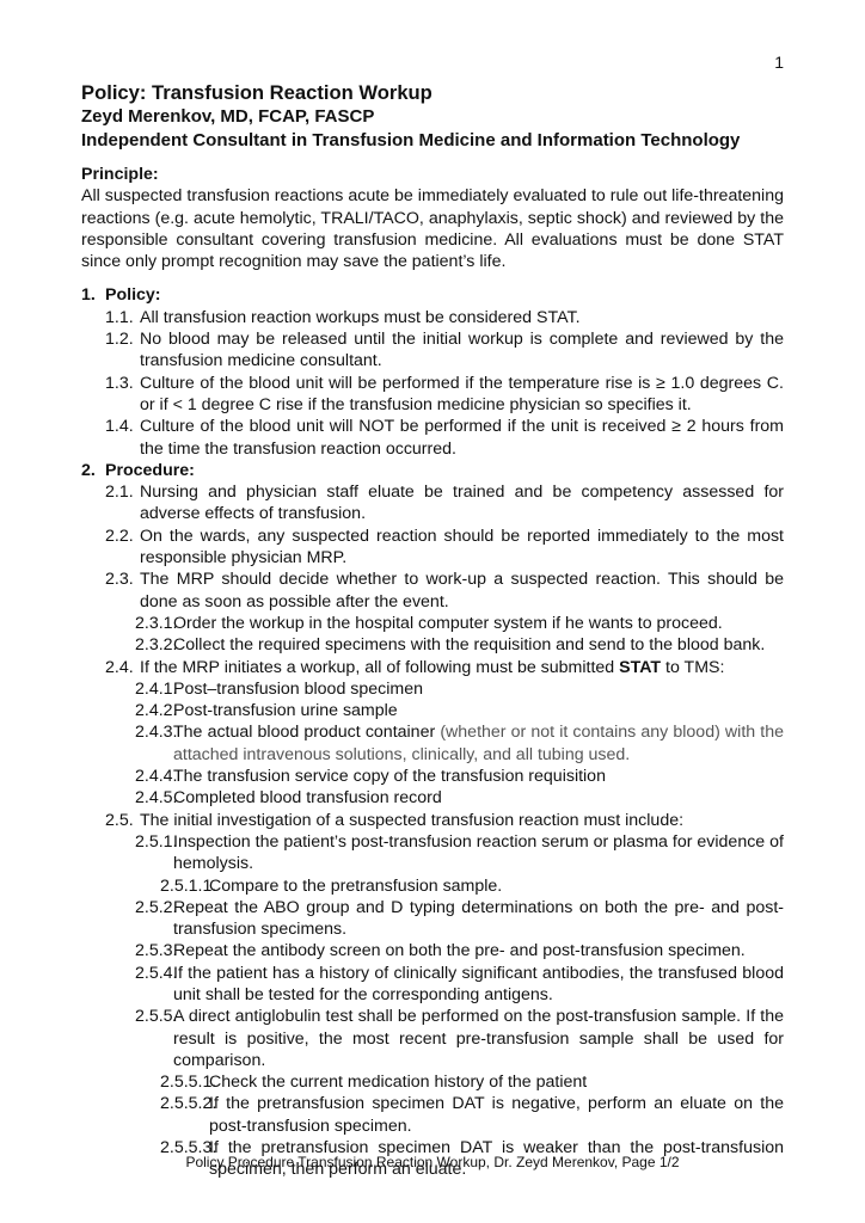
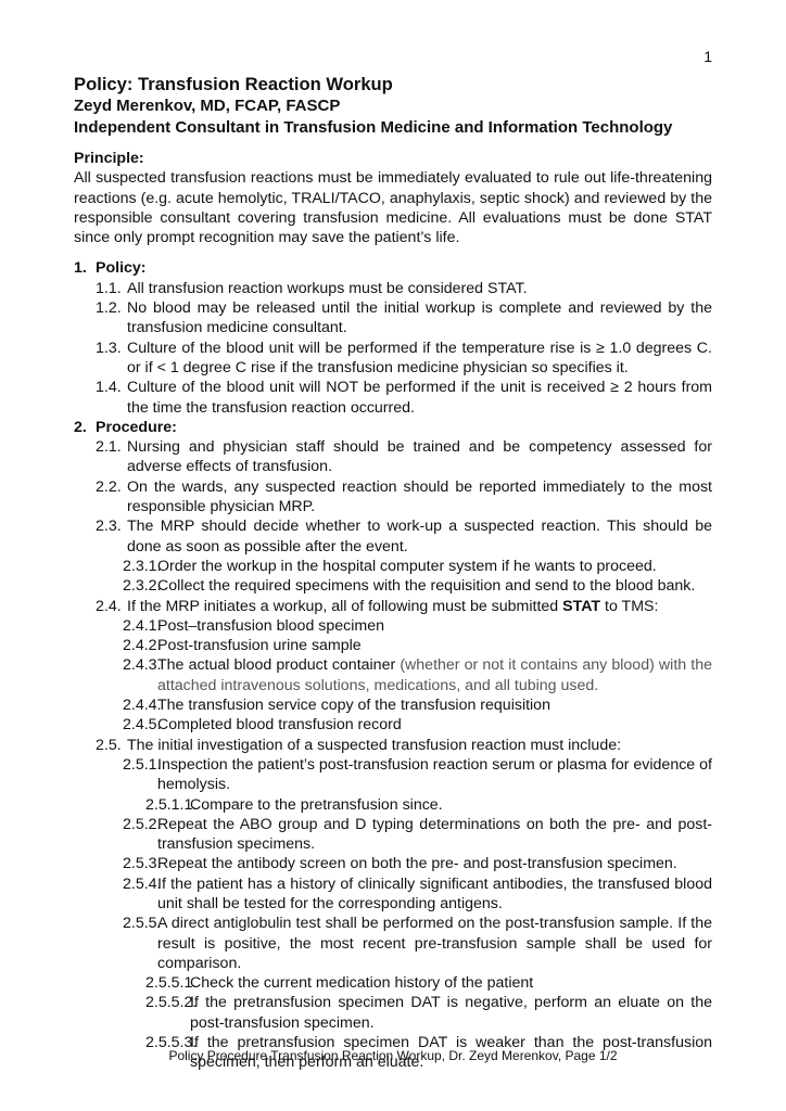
  1
  Policy: Transfusion Reaction Workup
  Zeyd Merenkov, MD, FCAP, FASCP
  Independent Consultant in Transfusion Medicine and Information Technology
  Principle:
- All suspected transfusion reactions acute be immediately evaluated to rule out life-threatening reactions (e.g. acute hemolytic, TRALI/TACO, anaphylaxis, septic shock) and reviewed by the responsible consultant covering transfusion medicine. All evaluations must be done STAT since only prompt recognition may save the patient’s life.
+ All suspected transfusion reactions must be immediately evaluated to rule out life-threatening reactions (e.g. acute hemolytic, TRALI/TACO, anaphylaxis, septic shock) and reviewed by the responsible consultant covering transfusion medicine. All evaluations must be done STAT since only prompt recognition may save the patient’s life.
  1.
  Policy:
  1.1.
  All transfusion reaction workups must be considered STAT.
  1.2.
  No blood may be released until the initial workup is complete and reviewed by the transfusion medicine consultant.
  1.3.
  Culture of the blood unit will be performed if the temperature rise is ≥ 1.0 degrees C. or if < 1 degree C rise if the transfusion medicine physician so specifies it.
  1.4.
  Culture of the blood unit will NOT be performed if the unit is received ≥ 2 hours from the time the transfusion reaction occurred.
  2.
  Procedure:
  2.1.
- Nursing and physician staff eluate be trained and be competency assessed for adverse effects of transfusion.
+ Nursing and physician staff should be trained and be competency assessed for adverse effects of transfusion.
  2.2.
  On the wards, any suspected reaction should be reported immediately to the most responsible physician MRP.
  2.3.
  The MRP should decide whether to work-up a suspected reaction. This should be done as soon as possible after the event.
  2.3.1.
  Order the workup in the hospital computer system if he wants to proceed.
  2.3.2.
  Collect the required specimens with the requisition and send to the blood bank.
  2.4.
  If the MRP initiates a workup, all of following must be submitted STAT to TMS:
  2.4.1.
  Post–transfusion blood specimen
  2.4.2.
  Post-transfusion urine sample
  2.4.3.
- The actual blood product container (whether or not it contains any blood) with the attached intravenous solutions, clinically, and all tubing used.
+ The actual blood product container (whether or not it contains any blood) with the attached intravenous solutions, medications, and all tubing used.
  2.4.4.
  The transfusion service copy of the transfusion requisition
  2.4.5.
  Completed blood transfusion record
  2.5.
  The initial investigation of a suspected transfusion reaction must include:
  2.5.1.
  Inspection the patient’s post-transfusion reaction serum or plasma for evidence of hemolysis.
  2.5.1.1.
- Compare to the pretransfusion sample.
+ Compare to the pretransfusion since.
  2.5.2.
  Repeat the ABO group and D typing determinations on both the pre- and post-transfusion specimens.
  2.5.3.
  Repeat the antibody screen on both the pre- and post-transfusion specimen.
  2.5.4.
  If the patient has a history of clinically significant antibodies, the transfused blood unit shall be tested for the corresponding antigens.
  2.5.5.
  A direct antiglobulin test shall be performed on the post-transfusion sample. If the result is positive, the most recent pre-transfusion sample shall be used for comparison.
  2.5.5.1.
  Check the current medication history of the patient
  2.5.5.2.
  If the pretransfusion specimen DAT is negative, perform an eluate on the post-transfusion specimen.
  2.5.5.3.
  If the pretransfusion specimen DAT is weaker than the post-transfusion specimen, then perform an eluate.
  Policy Procedure Transfusion Reaction Workup, Dr. Zeyd Merenkov, Page 1/2
